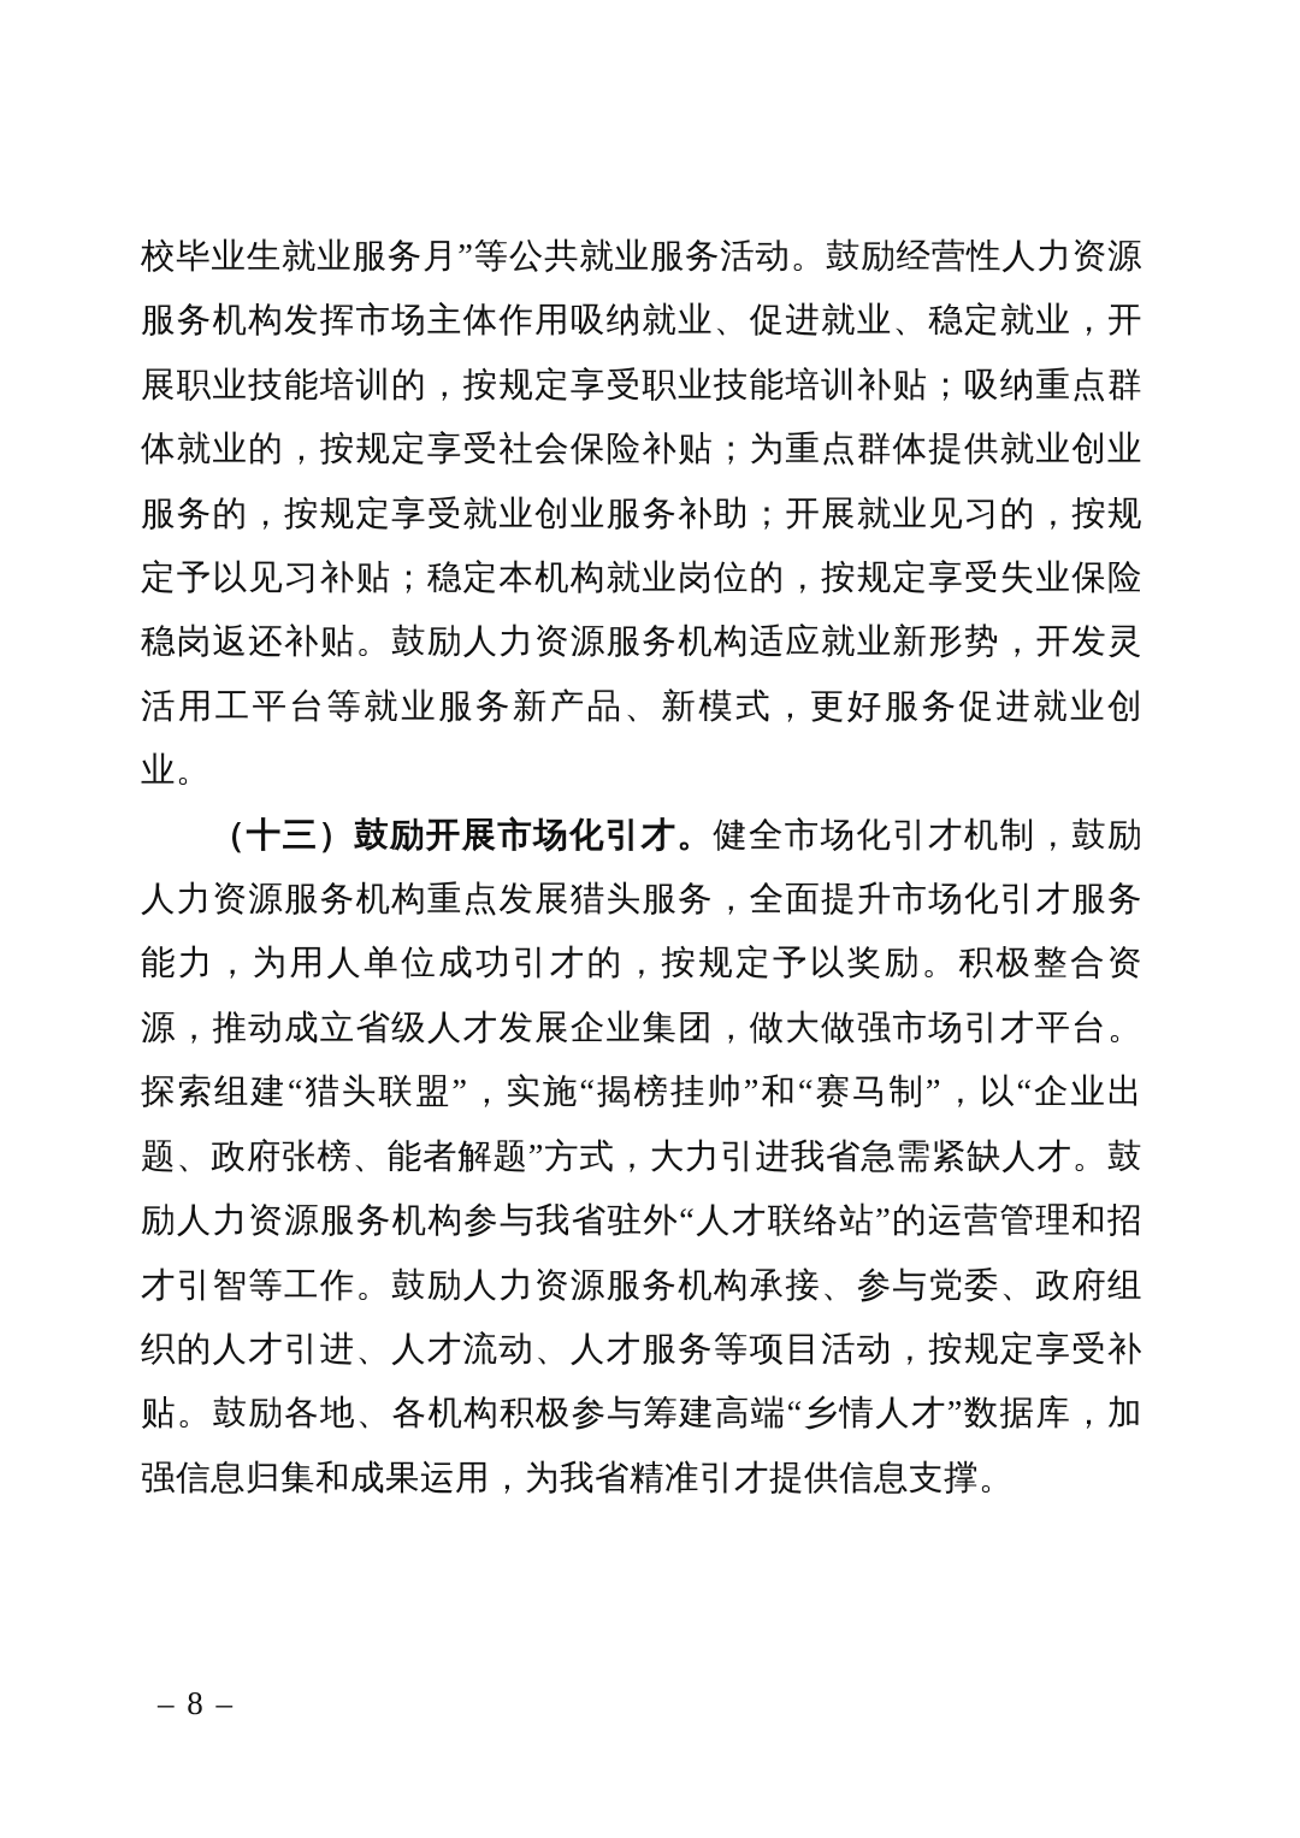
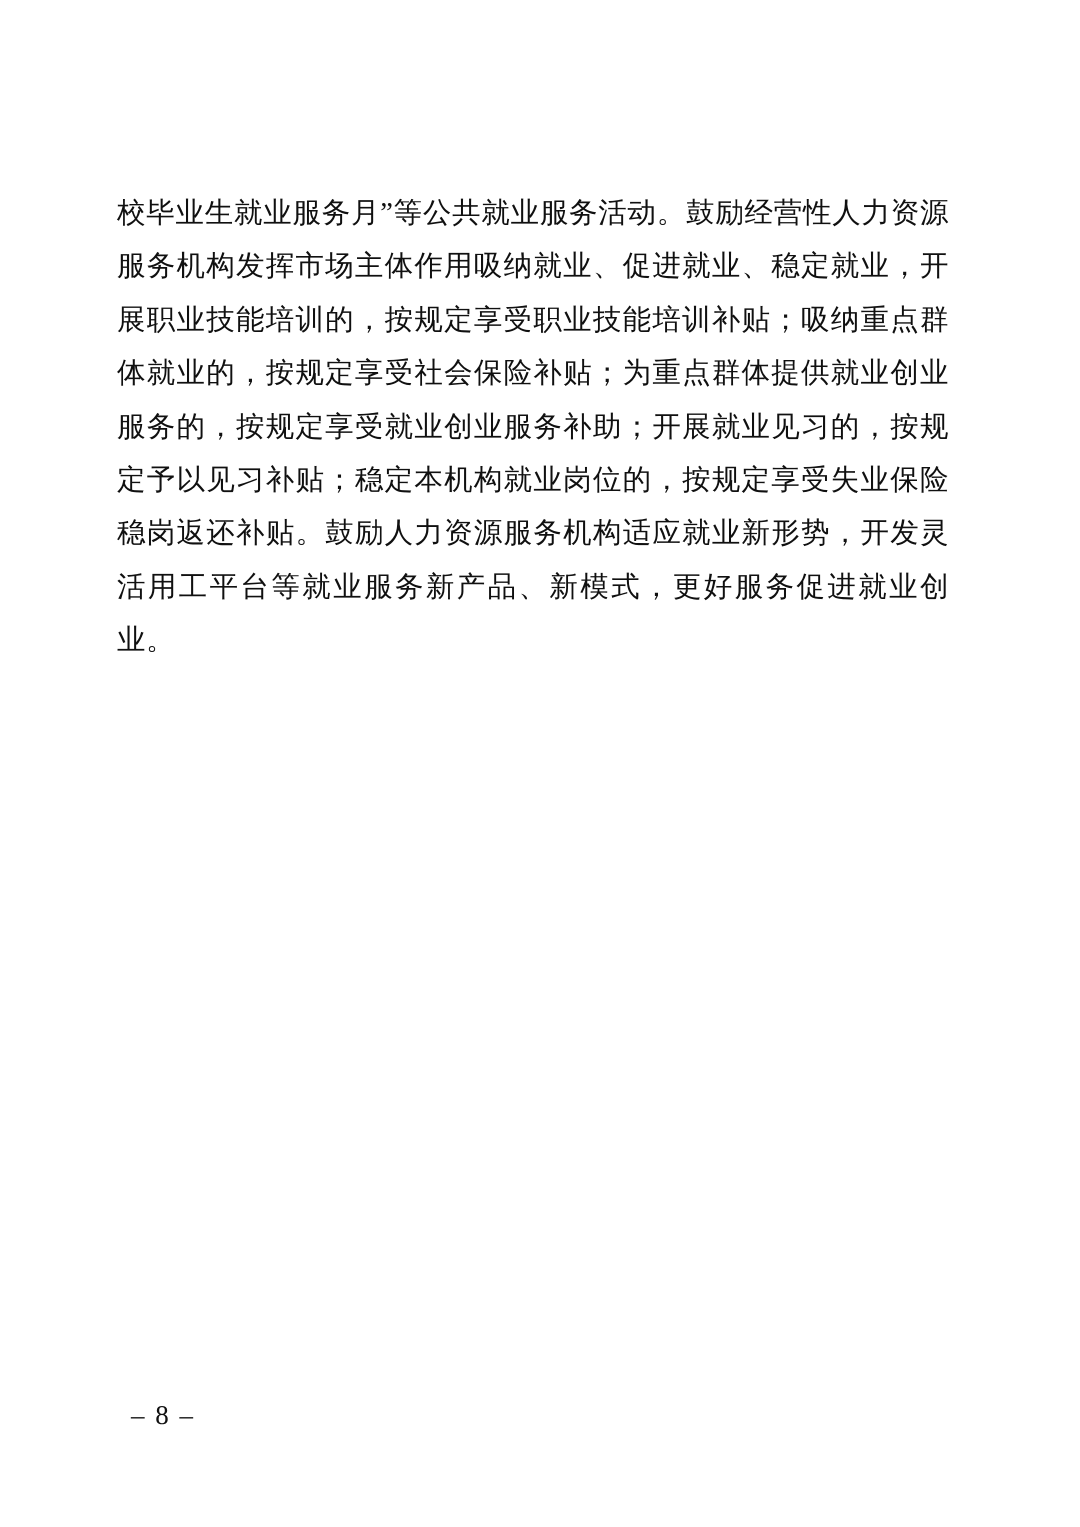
  校毕业生就业服务月”等公共就业服务活动。鼓励经营性人力资源服务机构发挥市场主体作用吸纳就业、促进就业、稳定就业，开展职业技能培训的，按规定享受职业技能培训补贴；吸纳重点群体就业的，按规定享受社会保险补贴；为重点群体提供就业创业服务的，按规定享受就业创业服务补助；开展就业见习的，按规定予以见习补贴；稳定本机构就业岗位的，按规定享受失业保险稳岗返还补贴。鼓励人力资源服务机构适应就业新形势，开发灵活用工平台等就业服务新产品、新模式，更好服务促进就业创业。
- （十三）鼓励开展市场化引才。健全市场化引才机制，鼓励人力资源服务机构重点发展猎头服务，全面提升市场化引才服务能力，为用人单位成功引才的，按规定予以奖励。积极整合资源，推动成立省级人才发展企业集团，做大做强市场引才平台。探索组建“猎头联盟”，实施“揭榜挂帅”和“赛马制”，以“企业出题、政府张榜、能者解题”方式，大力引进我省急需紧缺人才。鼓励人力资源服务机构参与我省驻外“人才联络站”的运营管理和招才引智等工作。鼓励人力资源服务机构承接、参与党委、政府组织的人才引进、人才流动、人才服务等项目活动，按规定享受补贴。鼓励各地、各机构积极参与筹建高端“乡情人才”数据库，加强信息归集和成果运用，为我省精准引才提供信息支撑。
  – 8 –
